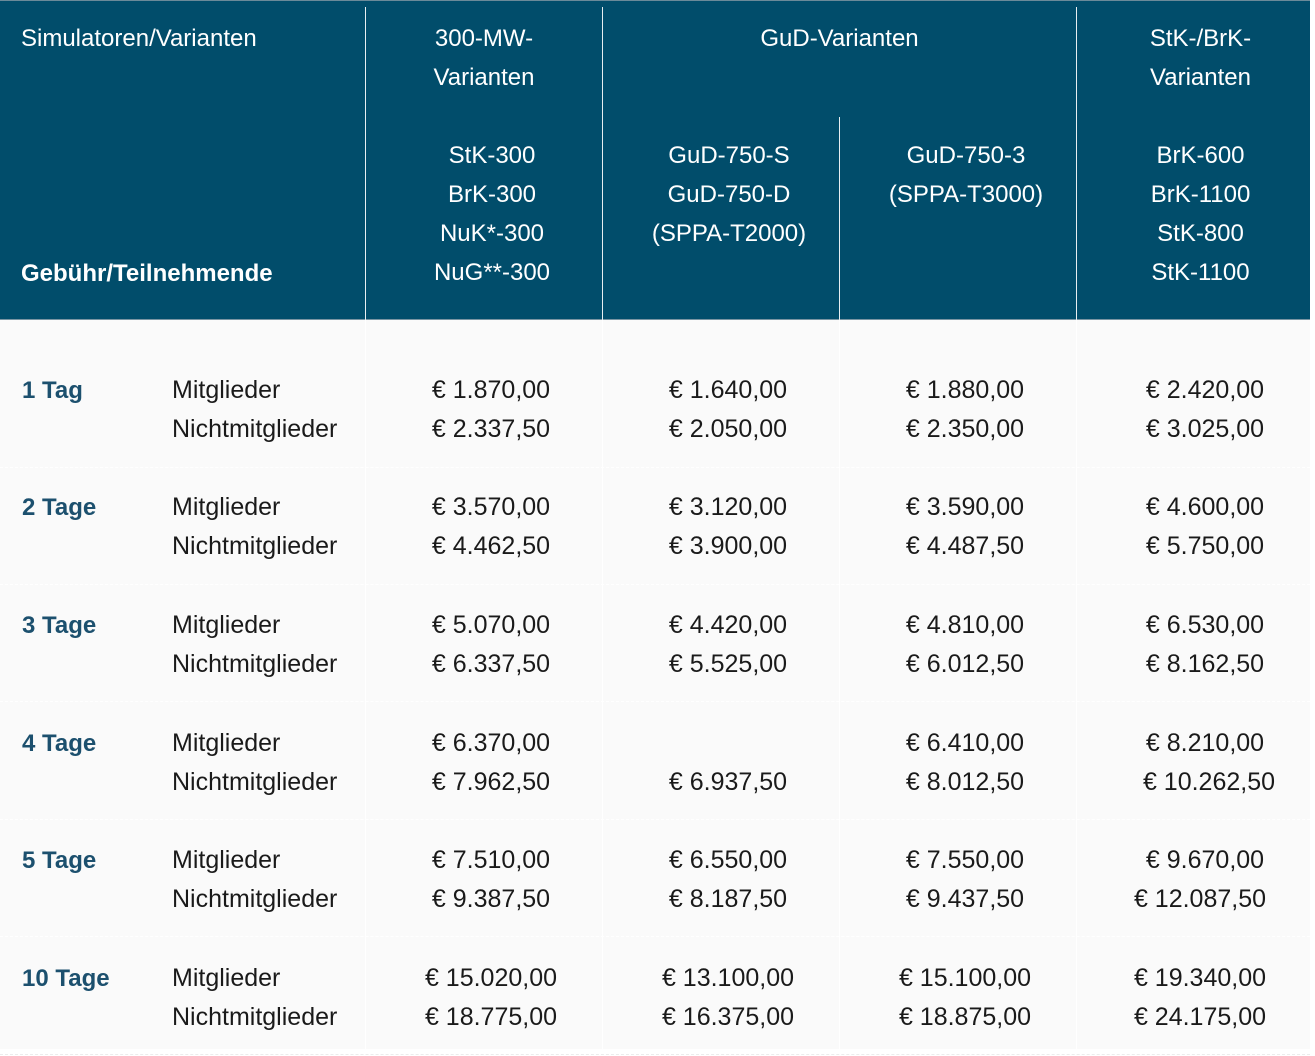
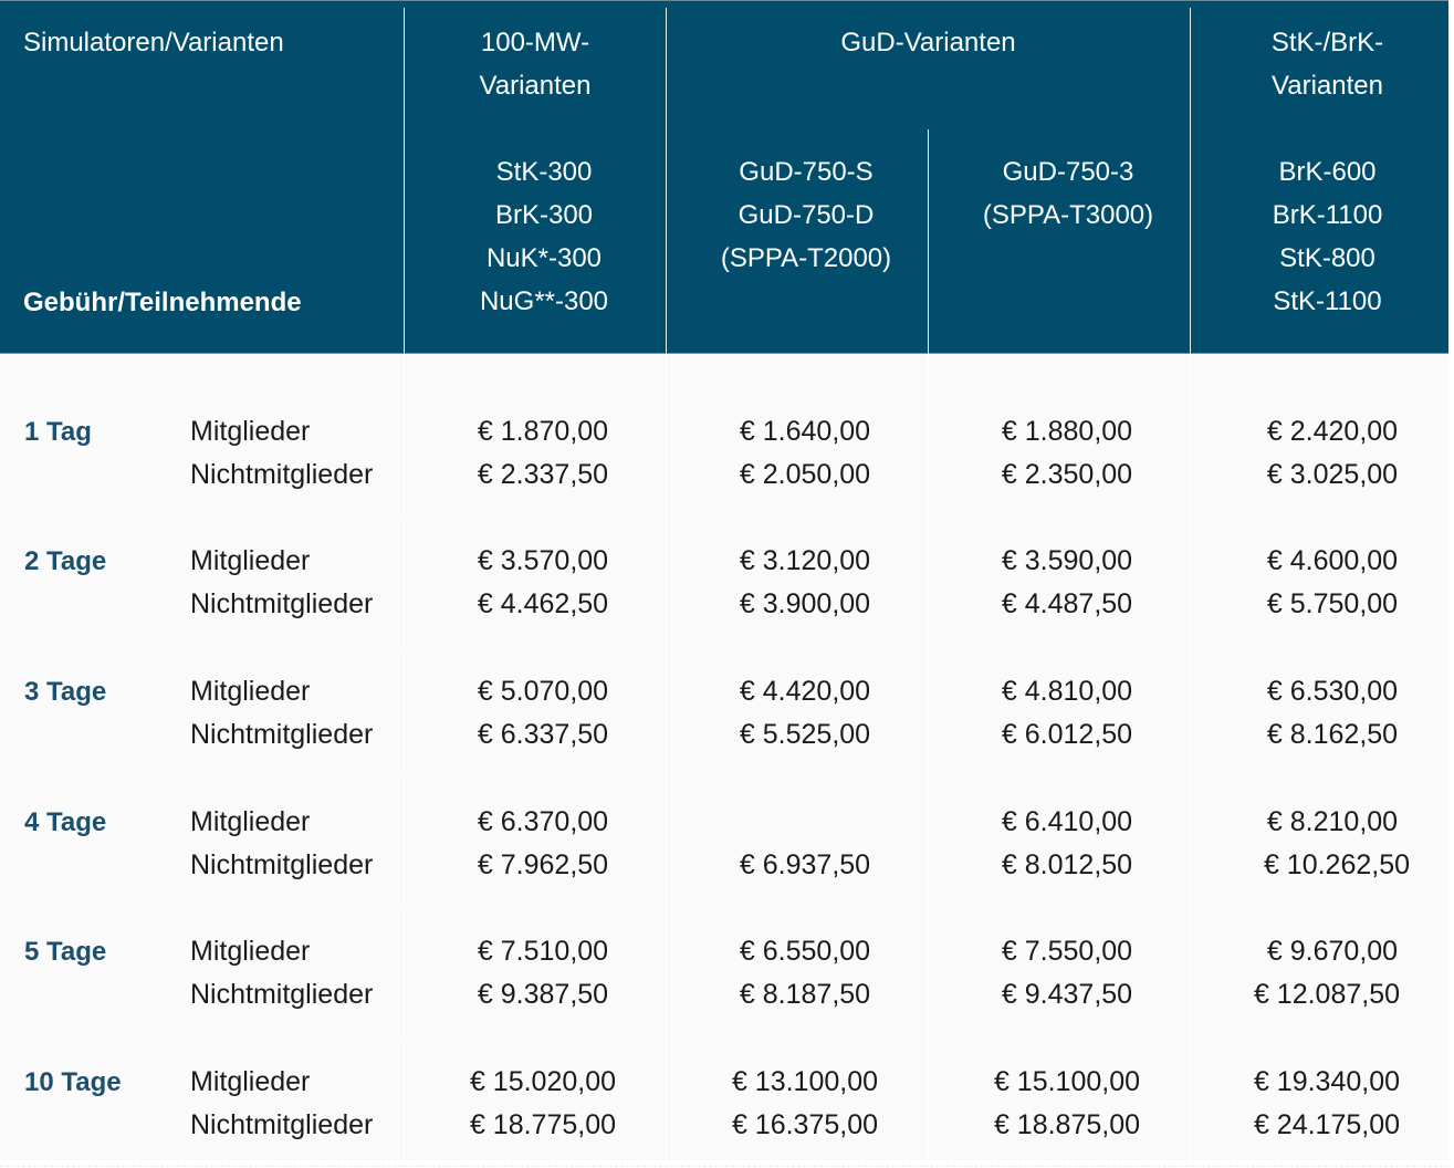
  Simulatoren/Varianten
  Gebühr/Teilnehmende
- 300-MW-
+ 100-MW-
  Varianten
  StK-300
  BrK-300
  NuK*-300
  NuG**-300
  GuD-Varianten
  GuD-750-S
  GuD-750-D
  (SPPA-T2000)
  GuD-750-3
  (SPPA-T3000)
  StK-/BrK-
  Varianten
  BrK-600
  BrK-1100
  StK-800
  StK-1100
  1 Tag
  Mitglieder
  Nichtmitglieder
  € 1.870,00
  € 2.337,50
  € 1.640,00
  € 2.050,00
  € 1.880,00
  € 2.350,00
  € 2.420,00
  € 3.025,00
  2 Tage
  Mitglieder
  Nichtmitglieder
  € 3.570,00
  € 4.462,50
  € 3.120,00
  € 3.900,00
  € 3.590,00
  € 4.487,50
  € 4.600,00
  € 5.750,00
  3 Tage
  Mitglieder
  Nichtmitglieder
  € 5.070,00
  € 6.337,50
  € 4.420,00
  € 5.525,00
  € 4.810,00
  € 6.012,50
  € 6.530,00
  € 8.162,50
  4 Tage
  Mitglieder
  Nichtmitglieder
  € 6.370,00
  € 7.962,50
  € 6.937,50
  € 6.410,00
  € 8.012,50
  € 8.210,00
  € 10.262,50
  5 Tage
  Mitglieder
  Nichtmitglieder
  € 7.510,00
  € 9.387,50
  € 6.550,00
  € 8.187,50
  € 7.550,00
  € 9.437,50
  € 9.670,00
  € 12.087,50
  10 Tage
  Mitglieder
  Nichtmitglieder
  € 15.020,00
  € 18.775,00
  € 13.100,00
  € 16.375,00
  € 15.100,00
  € 18.875,00
  € 19.340,00
  € 24.175,00
